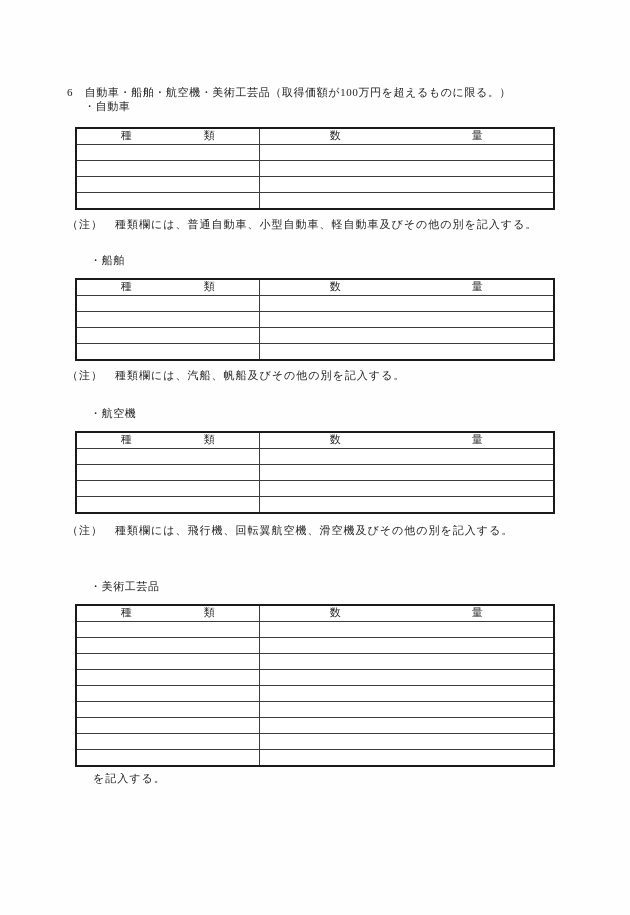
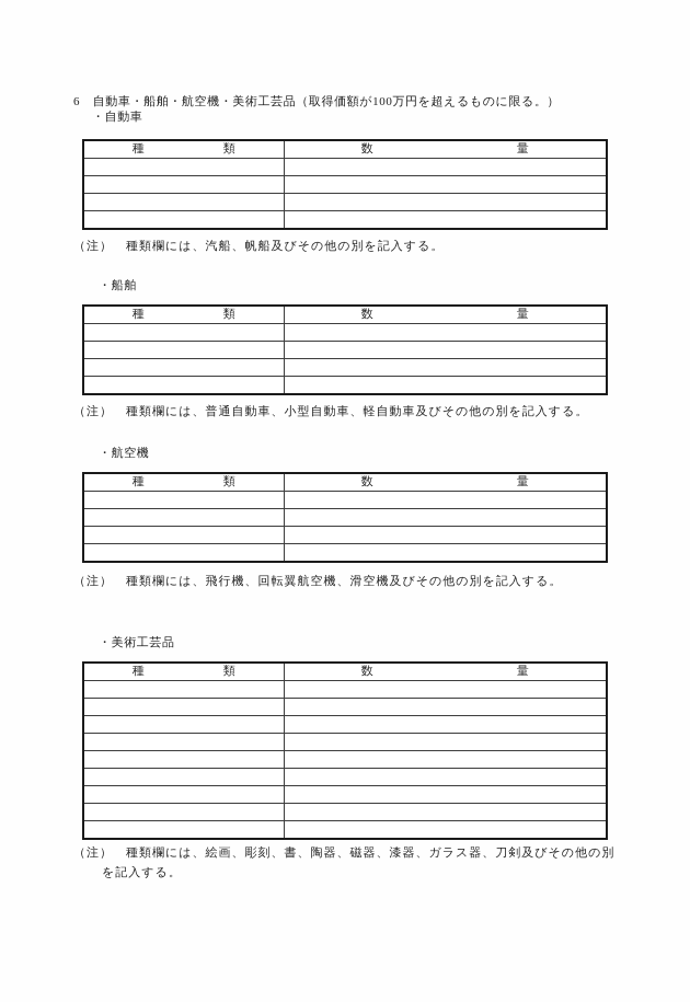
  6 自動車・船舶・航空機・美術工芸品（取得価額が100万円を超えるものに限る。）
  ・自動車
  種 類	数 量
- （注） 種類欄には、普通自動車、小型自動車、軽自動車及びその他の別を記入する。
+ （注） 種類欄には、汽船、帆船及びその他の別を記入する。
  ・船舶
  種 類	数 量
- （注） 種類欄には、汽船、帆船及びその他の別を記入する。
+ （注） 種類欄には、普通自動車、小型自動車、軽自動車及びその他の別を記入する。
  ・航空機
  種 類	数 量
  （注） 種類欄には、飛行機、回転翼航空機、滑空機及びその他の別を記入する。
  ・美術工芸品
  種 類	数 量
+ （注） 種類欄には、絵画、彫刻、書、陶器、磁器、漆器、ガラス器、刀剣及びその他の別
  を記入する。
